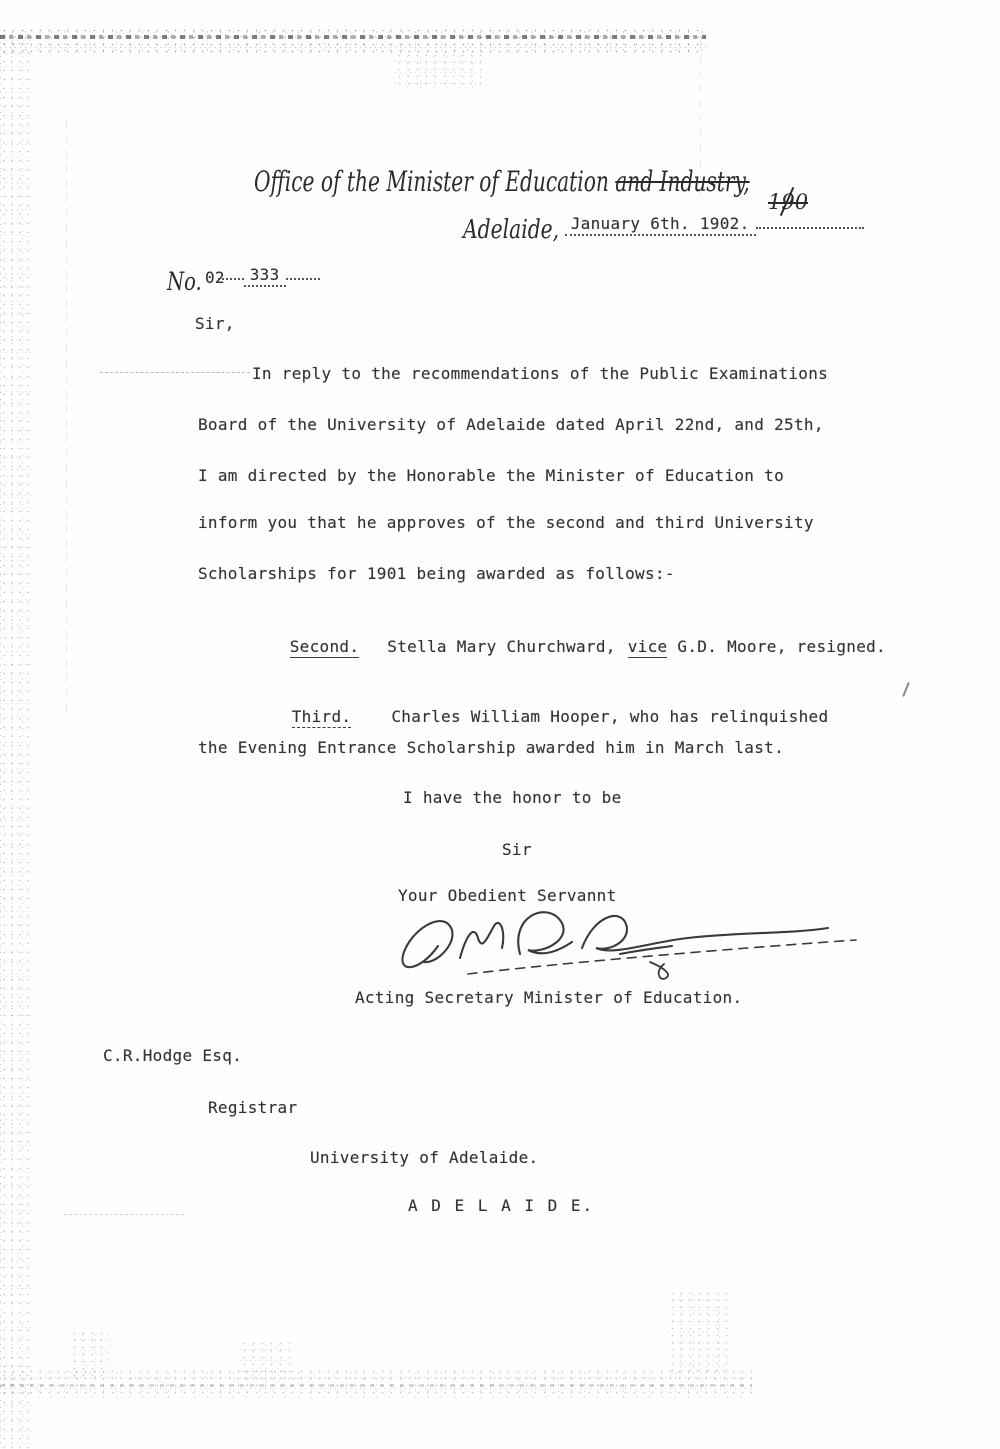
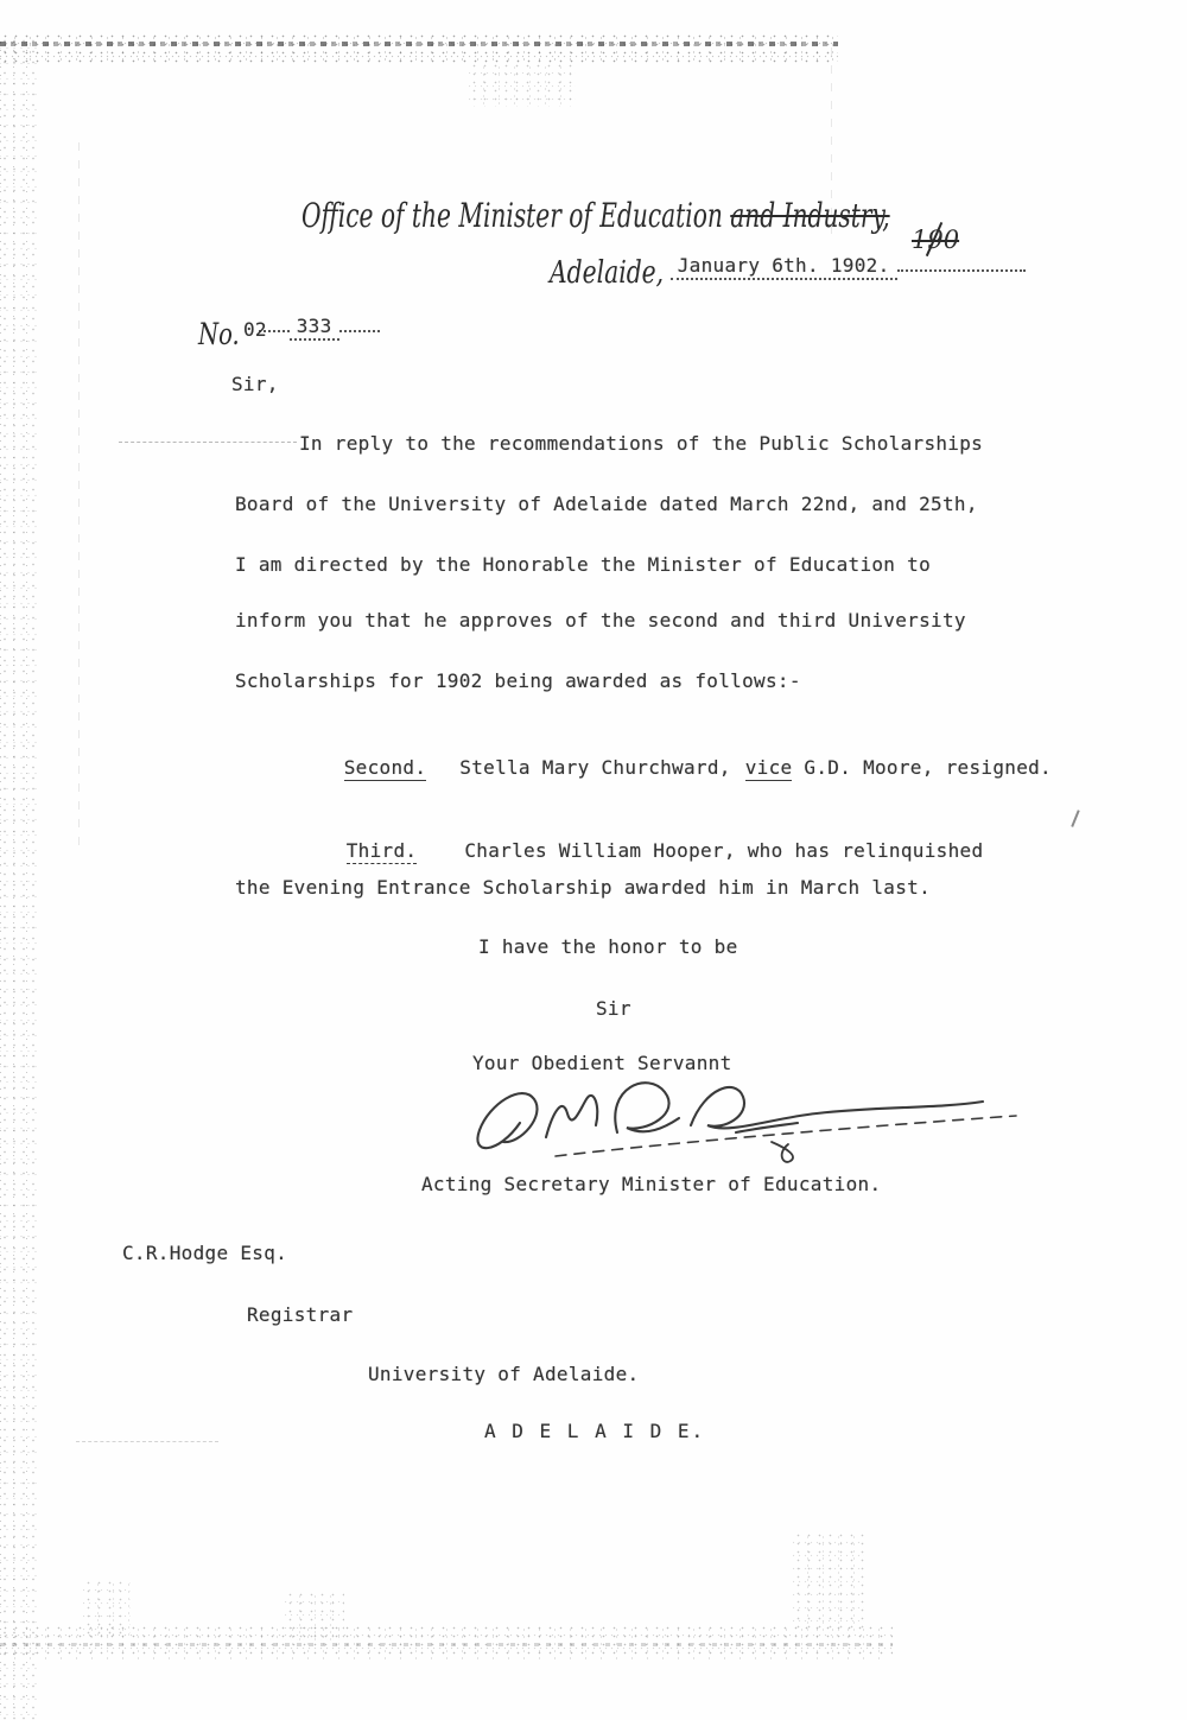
  Office of the Minister of Education and Industry,
  Adelaide,
  January 6th. 1902.
  190
  No.
  333
  02
  Sir,
- In reply to the recommendations of the Public Examinations
+ In reply to the recommendations of the Public Scholarships
- Board of the University of Adelaide dated April 22nd, and 25th,
+ Board of the University of Adelaide dated March 22nd, and 25th,
  I am directed by the Honorable the Minister of Education to
  inform you that he approves of the second and third University
- Scholarships for 1901 being awarded as follows:-
+ Scholarships for 1902 being awarded as follows:-
  Second. Stella Mary Churchward, vice G.D. Moore, resigned.
  Third. Charles William Hooper, who has relinquished
  the Evening Entrance Scholarship awarded him in March last.
  I have the honor to be
  Sir
  Your Obedient Servannt
  Acting Secretary Minister of Education.
  C.R.Hodge Esq.
  Registrar
  University of Adelaide.
  A D E L A I D E.
